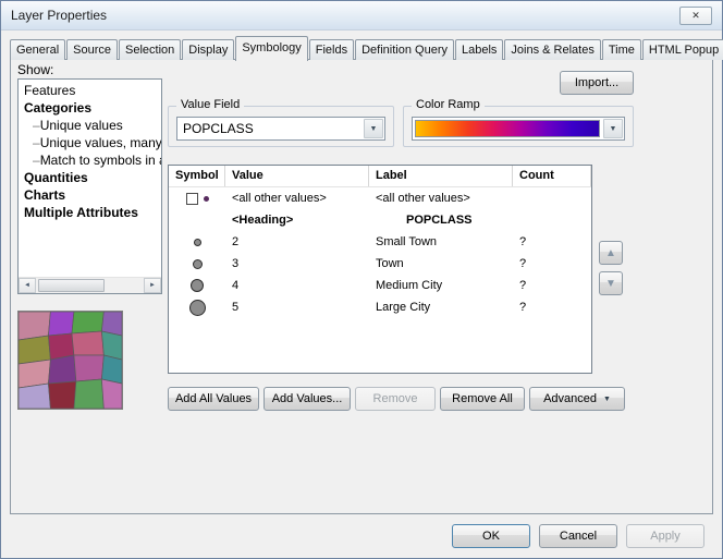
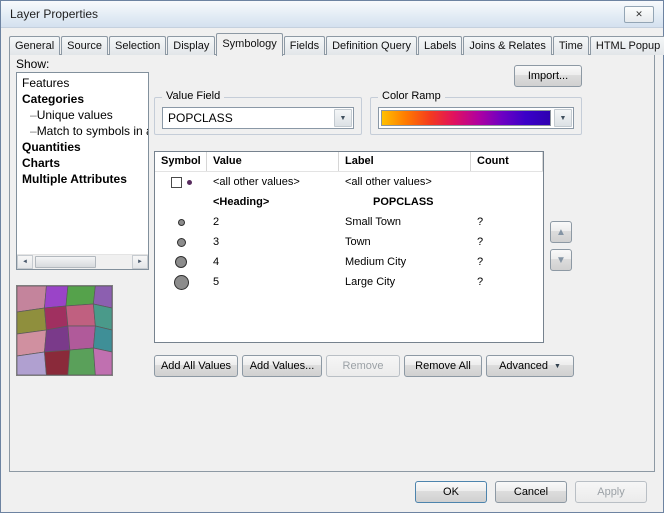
  Layer Properties
  ✕
  General
  Source
  Selection
  Display
  Symbology
  Fields
  Definition Query
  Labels
  Joins & Relates
  Time
  HTML Popup
  Show:
  Features
  Categories
  Unique values
- Unique values, many
  Match to symbols in
  Quantities
  Charts
  Multiple Attributes
  Import...
  Value Field
  POPCLASS
  Color Ramp
  Symbol
  Value
  Label
  Count
  <all other values>
  <all other values>
  <Heading>
  POPCLASS
  2
  Small Town
  ?
  3
  Town
  ?
  4
  Medium City
  ?
  5
  Large City
  ?
  ▲
  ▼
  Add All Values
  Add Values...
  Remove
  Remove All
  Advanced
  OK
  Cancel
  Apply
